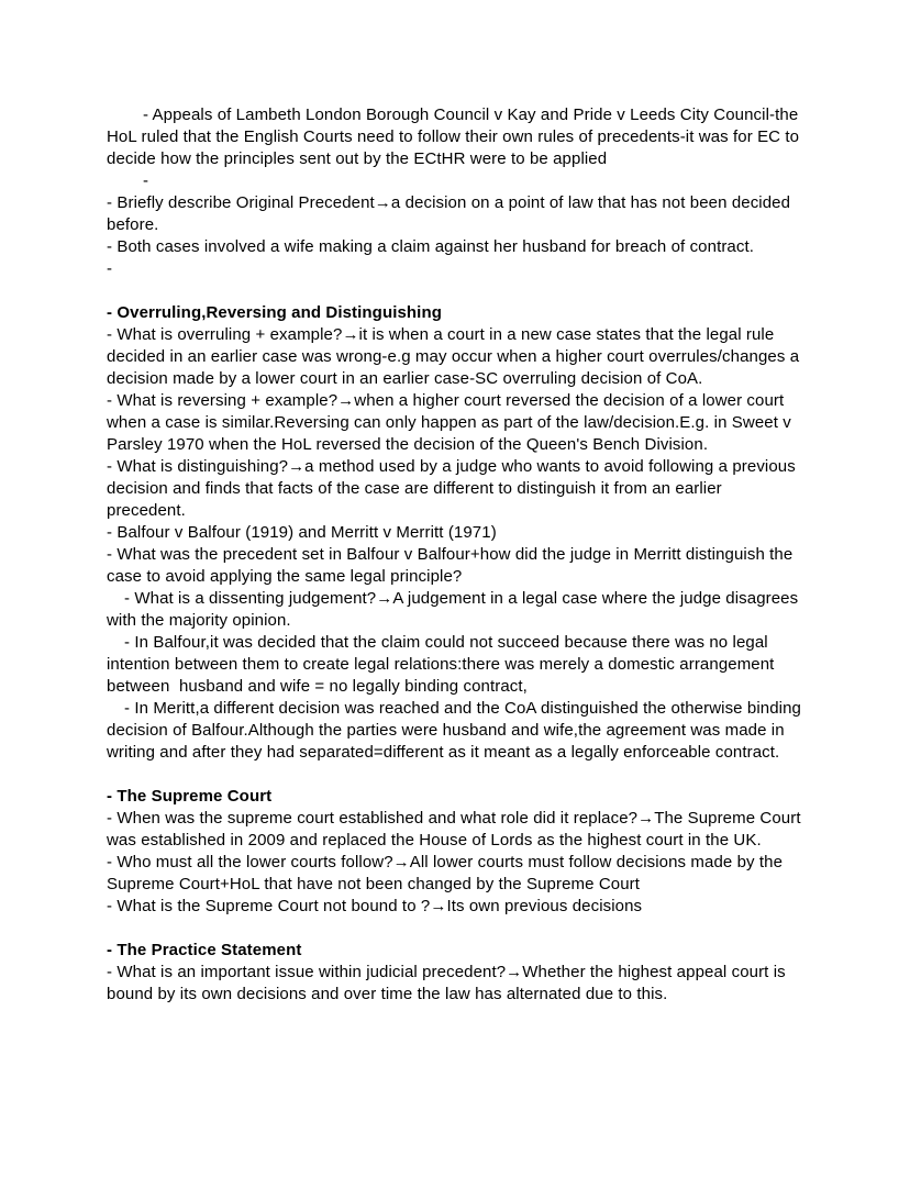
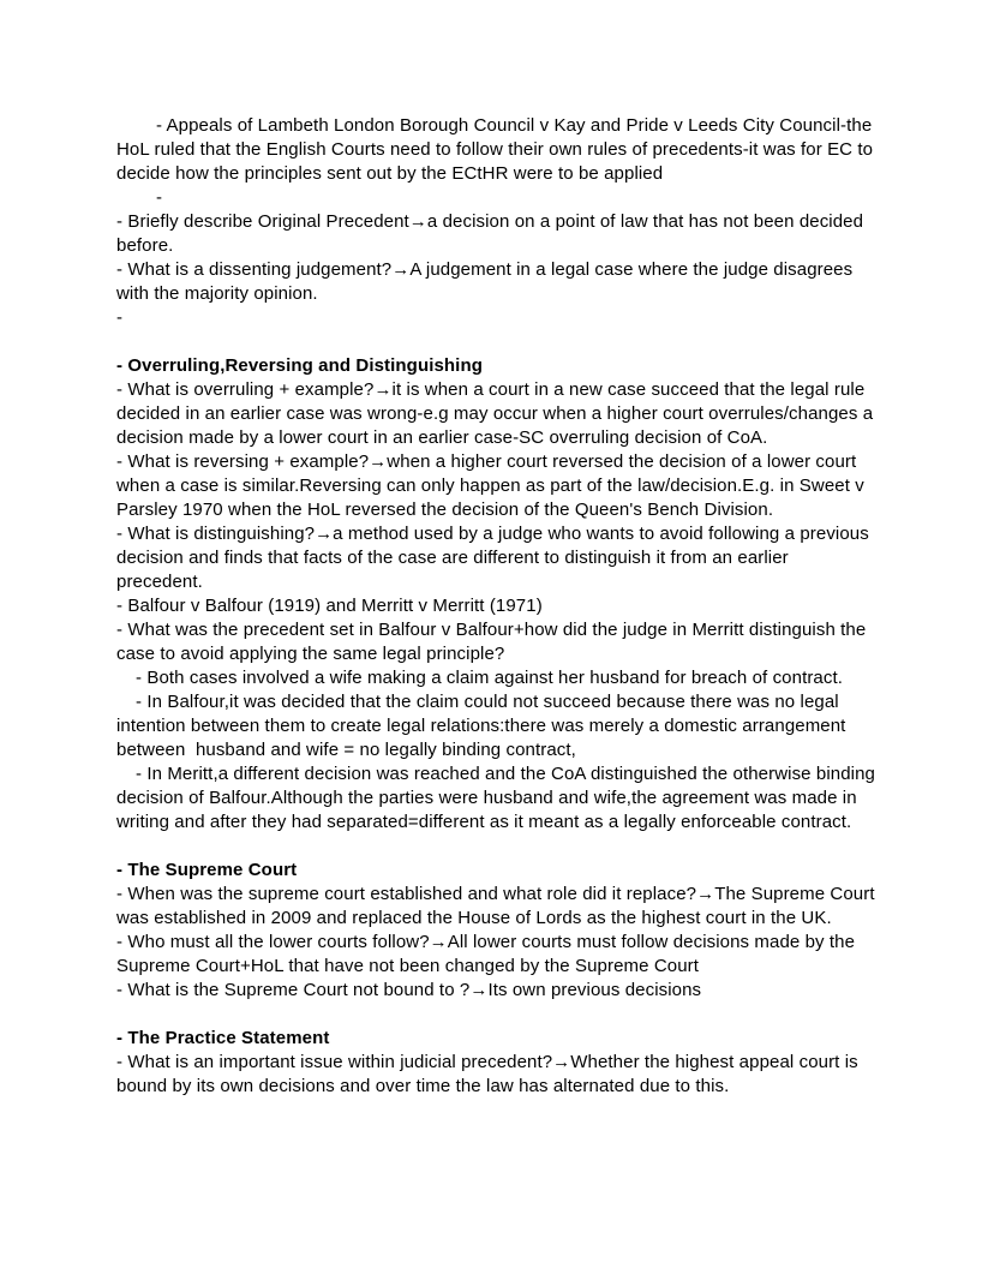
  - Appeals of Lambeth London Borough Council v Kay and Pride v Leeds City Council-the HoL ruled that the English Courts need to follow their own rules of precedents-it was for EC to decide how the principles sent out by the ECtHR were to be applied
  -
  - Briefly describe Original Precedent→a decision on a point of law that has not been decided before.
- - Both cases involved a wife making a claim against her husband for breach of contract.
+ - What is a dissenting judgement?→A judgement in a legal case where the judge disagrees with the majority opinion.
  -
  - Overruling,Reversing and Distinguishing
- - What is overruling + example?→it is when a court in a new case states that the legal rule decided in an earlier case was wrong-e.g may occur when a higher court overrules/changes a decision made by a lower court in an earlier case-SC overruling decision of CoA.
+ - What is overruling + example?→it is when a court in a new case succeed that the legal rule decided in an earlier case was wrong-e.g may occur when a higher court overrules/changes a decision made by a lower court in an earlier case-SC overruling decision of CoA.
  - What is reversing + example?→when a higher court reversed the decision of a lower court when a case is similar.Reversing can only happen as part of the law/decision.E.g. in Sweet v Parsley 1970 when the HoL reversed the decision of the Queen's Bench Division.
  - What is distinguishing?→a method used by a judge who wants to avoid following a previous decision and finds that facts of the case are different to distinguish it from an earlier precedent.
  - Balfour v Balfour (1919) and Merritt v Merritt (1971)
  - What was the precedent set in Balfour v Balfour+how did the judge in Merritt distinguish the case to avoid applying the same legal principle?
- - What is a dissenting judgement?→A judgement in a legal case where the judge disagrees with the majority opinion.
+ - Both cases involved a wife making a claim against her husband for breach of contract.
  - In Balfour,it was decided that the claim could not succeed because there was no legal intention between them to create legal relations:there was merely a domestic arrangement between husband and wife = no legally binding contract,
  - In Meritt,a different decision was reached and the CoA distinguished the otherwise binding decision of Balfour.Although the parties were husband and wife,the agreement was made in writing and after they had separated=different as it meant as a legally enforceable contract.
  - The Supreme Court
  - When was the supreme court established and what role did it replace?→The Supreme Court was established in 2009 and replaced the House of Lords as the highest court in the UK.
  - Who must all the lower courts follow?→All lower courts must follow decisions made by the Supreme Court+HoL that have not been changed by the Supreme Court
  - What is the Supreme Court not bound to ?→Its own previous decisions
  - The Practice Statement
  - What is an important issue within judicial precedent?→Whether the highest appeal court is bound by its own decisions and over time the law has alternated due to this.
